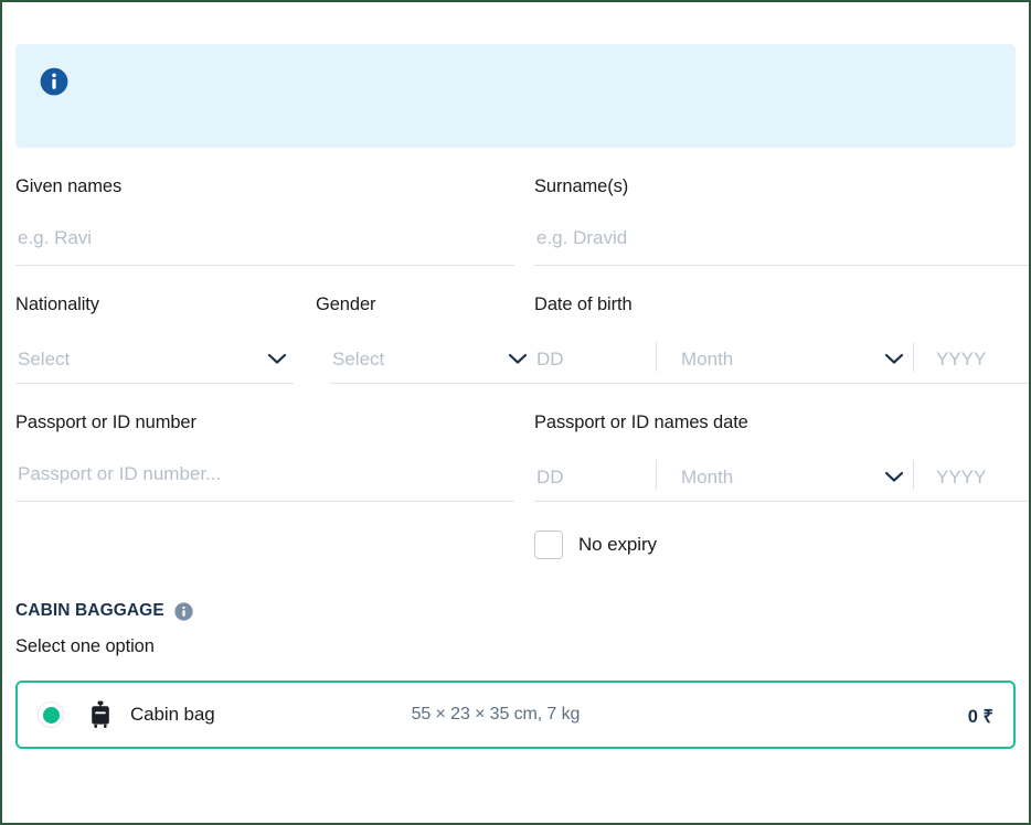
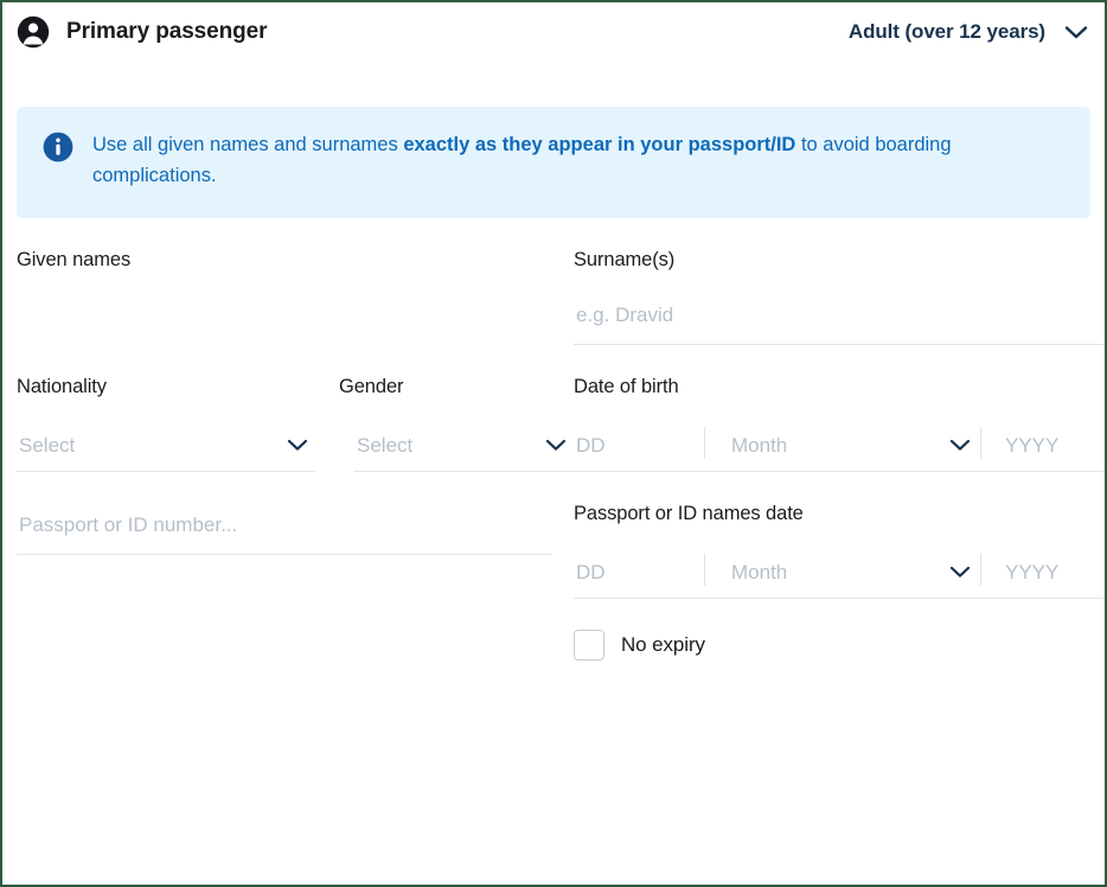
+ Primary passenger
+ Adult (over 12 years)
+ Use all given names and surnames exactly as they appear in your passport/ID to avoid boarding complications.
  Given names
- e.g. Ravi
  Surname(s)
  e.g. Dravid
  Nationality
  Gender
  Select
  Select
  Date of birth
  DD
  Month
  YYYY
- Passport or ID number
  Passport or ID number...
  Passport or ID names date
  DD
  Month
  YYYY
  No expiry
- CABIN BAGGAGE
- Select one option
- Cabin bag
- 55 × 23 × 35 cm, 7 kg
- 0 ₹
